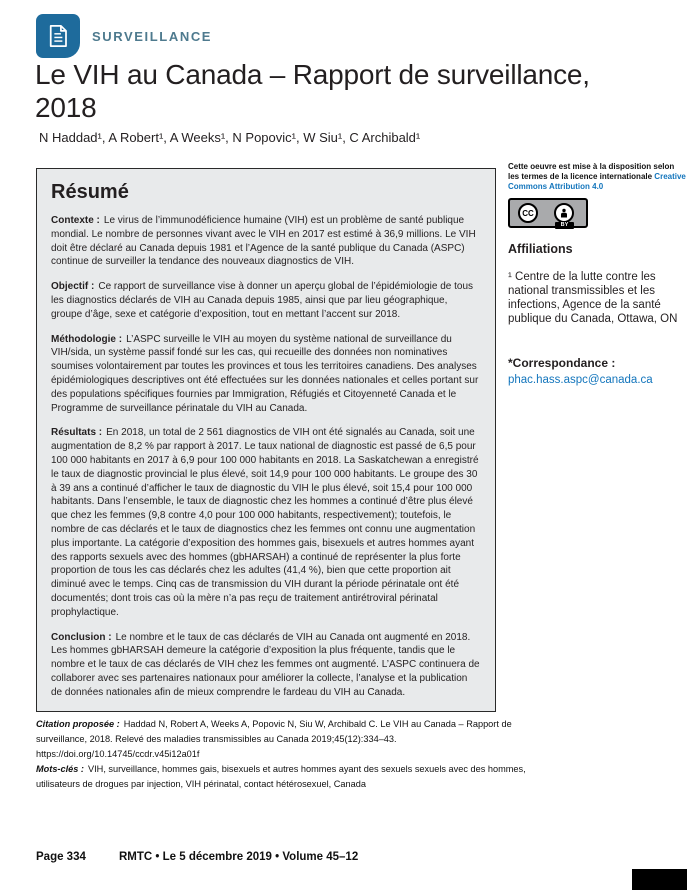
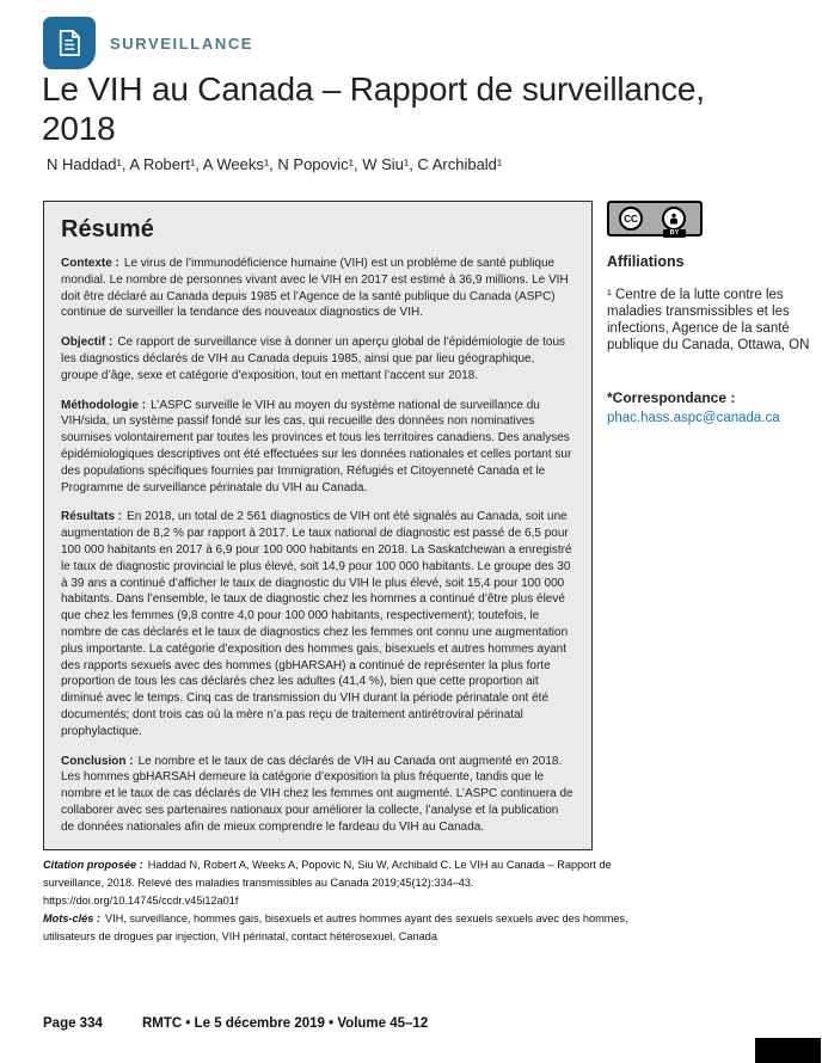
  SURVEILLANCE
  Le VIH au Canada – Rapport de surveillance, 2018
  N Haddad¹, A Robert¹, A Weeks¹, N Popovic¹, W Siu¹, C Archibald¹
  Résumé
- Contexte : Le virus de l’immunodéficience humaine (VIH) est un problème de santé publique mondial. Le nombre de personnes vivant avec le VIH en 2017 est estimé à 36,9 millions. Le VIH doit être déclaré au Canada depuis 1981 et l’Agence de la santé publique du Canada (ASPC) continue de surveiller la tendance des nouveaux diagnostics de VIH.
+ Contexte : Le virus de l’immunodéficience humaine (VIH) est un problème de santé publique mondial. Le nombre de personnes vivant avec le VIH en 2017 est estimé à 36,9 millions. Le VIH doit être déclaré au Canada depuis 1985 et l’Agence de la santé publique du Canada (ASPC) continue de surveiller la tendance des nouveaux diagnostics de VIH.
  Objectif : Ce rapport de surveillance vise à donner un aperçu global de l’épidémiologie de tous les diagnostics déclarés de VIH au Canada depuis 1985, ainsi que par lieu géographique, groupe d’âge, sexe et catégorie d’exposition, tout en mettant l’accent sur 2018.
  Méthodologie : L’ASPC surveille le VIH au moyen du système national de surveillance du VIH/sida, un système passif fondé sur les cas, qui recueille des données non nominatives soumises volontairement par toutes les provinces et tous les territoires canadiens. Des analyses épidémiologiques descriptives ont été effectuées sur les données nationales et celles portant sur des populations spécifiques fournies par Immigration, Réfugiés et Citoyenneté Canada et le Programme de surveillance périnatale du VIH au Canada.
  Résultats : En 2018, un total de 2 561 diagnostics de VIH ont été signalés au Canada, soit une augmentation de 8,2 % par rapport à 2017. Le taux national de diagnostic est passé de 6,5 pour 100 000 habitants en 2017 à 6,9 pour 100 000 habitants en 2018. La Saskatchewan a enregistré le taux de diagnostic provincial le plus élevé, soit 14,9 pour 100 000 habitants. Le groupe des 30 à 39 ans a continué d’afficher le taux de diagnostic du VIH le plus élevé, soit 15,4 pour 100 000 habitants. Dans l’ensemble, le taux de diagnostic chez les hommes a continué d’être plus élevé que chez les femmes (9,8 contre 4,0 pour 100 000 habitants, respectivement); toutefois, le nombre de cas déclarés et le taux de diagnostics chez les femmes ont connu une augmentation plus importante. La catégorie d’exposition des hommes gais, bisexuels et autres hommes ayant des rapports sexuels avec des hommes (gbHARSAH) a continué de représenter la plus forte proportion de tous les cas déclarés chez les adultes (41,4 %), bien que cette proportion ait diminué avec le temps. Cinq cas de transmission du VIH durant la période périnatale ont été documentés; dont trois cas où la mère n’a pas reçu de traitement antirétroviral périnatal prophylactique.
  Conclusion : Le nombre et le taux de cas déclarés de VIH au Canada ont augmenté en 2018. Les hommes gbHARSAH demeure la catégorie d’exposition la plus fréquente, tandis que le nombre et le taux de cas déclarés de VIH chez les femmes ont augmenté. L’ASPC continuera de collaborer avec ses partenaires nationaux pour améliorer la collecte, l’analyse et la publication de données nationales afin de mieux comprendre le fardeau du VIH au Canada.
- Cette oeuvre est mise à la disposition selon les termes de la licence internationale Creative Commons Attribution 4.0
  CC
  Affiliations
- ¹ Centre de la lutte contre les national transmissibles et les infections, Agence de la santé publique du Canada, Ottawa, ON
+ ¹ Centre de la lutte contre les maladies transmissibles et les infections, Agence de la santé publique du Canada, Ottawa, ON
  *Correspondance :
  phac.hass.aspc@canada.ca
  Citation proposée : Haddad N, Robert A, Weeks A, Popovic N, Siu W, Archibald C. Le VIH au Canada – Rapport de surveillance, 2018. Relevé des maladies transmissibles au Canada 2019;45(12):334–43. https://doi.org/10.14745/ccdr.v45i12a01f
  Mots-clés : VIH, surveillance, hommes gais, bisexuels et autres hommes ayant des sexuels sexuels avec des hommes, utilisateurs de drogues par injection, VIH périnatal, contact hétérosexuel, Canada
  Page 334
  RMTC • Le 5 décembre 2019 • Volume 45–12
